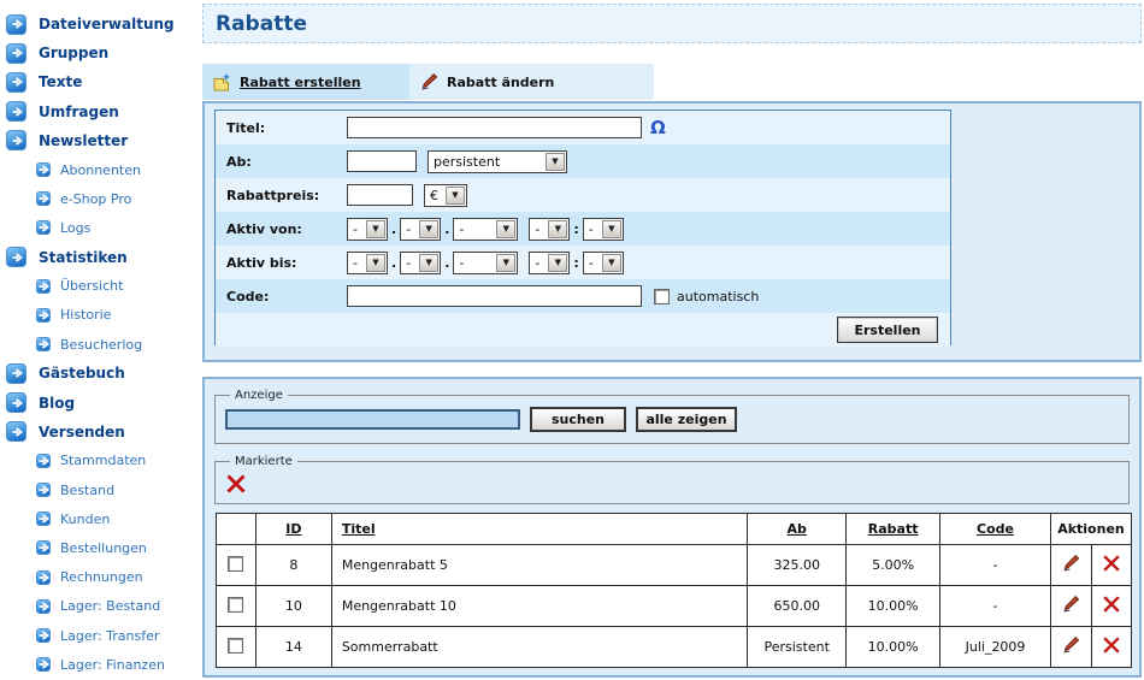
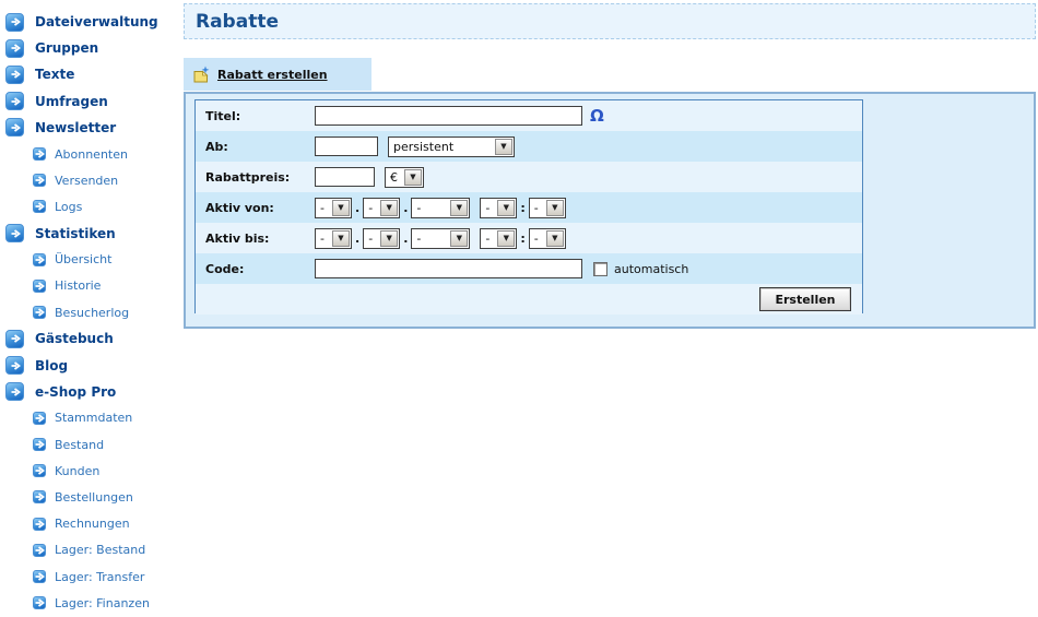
  Dateiverwaltung
  Gruppen
  Texte
  Umfragen
  Newsletter
  Abonnenten
- e-Shop Pro
+ Versenden
  Logs
  Statistiken
  Übersicht
  Historie
  Besucherlog
  Gästebuch
  Blog
- Versenden
+ e-Shop Pro
  Stammdaten
  Bestand
  Kunden
  Bestellungen
  Rechnungen
  Lager: Bestand
  Lager: Transfer
  Lager: Finanzen
  Rabatte
  Rabatt erstellen
- Rabatt ändern
  Titel:
  Ω
  Ab:
  persistent
  ▼
  Rabattpreis:
  €
  ▼
  Aktiv von:
  -
  ▼
  .
  -
  ▼
  .
  -
  ▼
  -
  ▼
  :
  -
  ▼
  Aktiv bis:
  -
  ▼
  .
  -
  ▼
  .
  -
  ▼
  -
  ▼
  :
  -
  ▼
  Code:
  automatisch
  Erstellen
- Anzeige
- suchen
- alle zeigen
- Markierte
- 	ID	Titel	Ab	Rabatt	Code	Aktionen
- 	8	Mengenrabatt 5	325.00	5.00%	-
- 	10	Mengenrabatt 10	650.00	10.00%	-
- 	14	Sommerrabatt	Persistent	10.00%	Juli_2009
